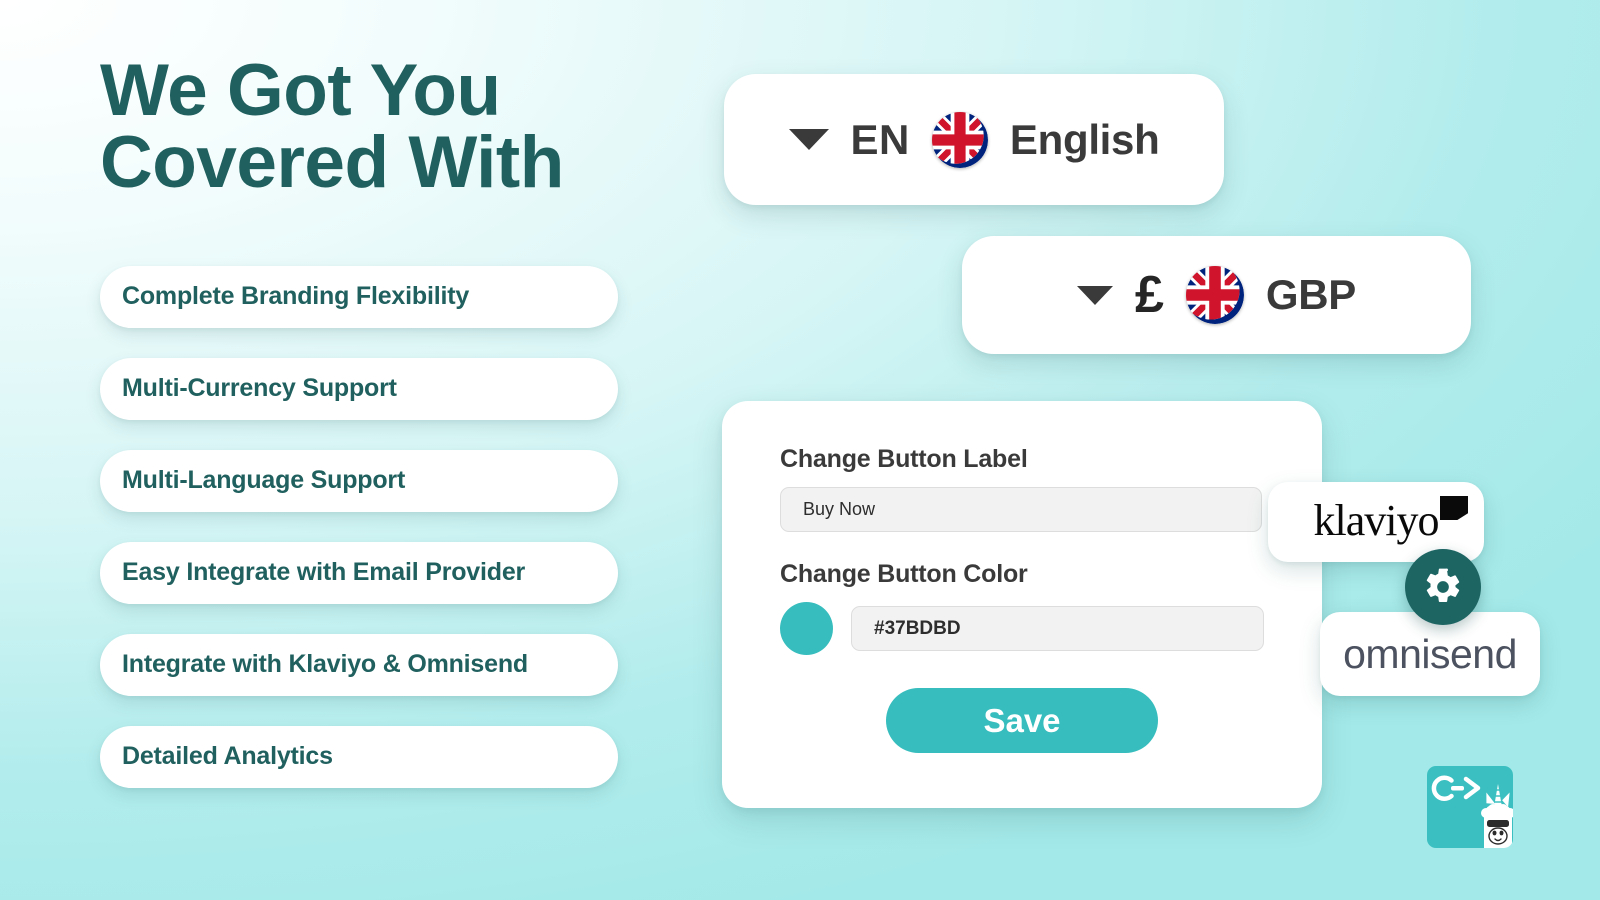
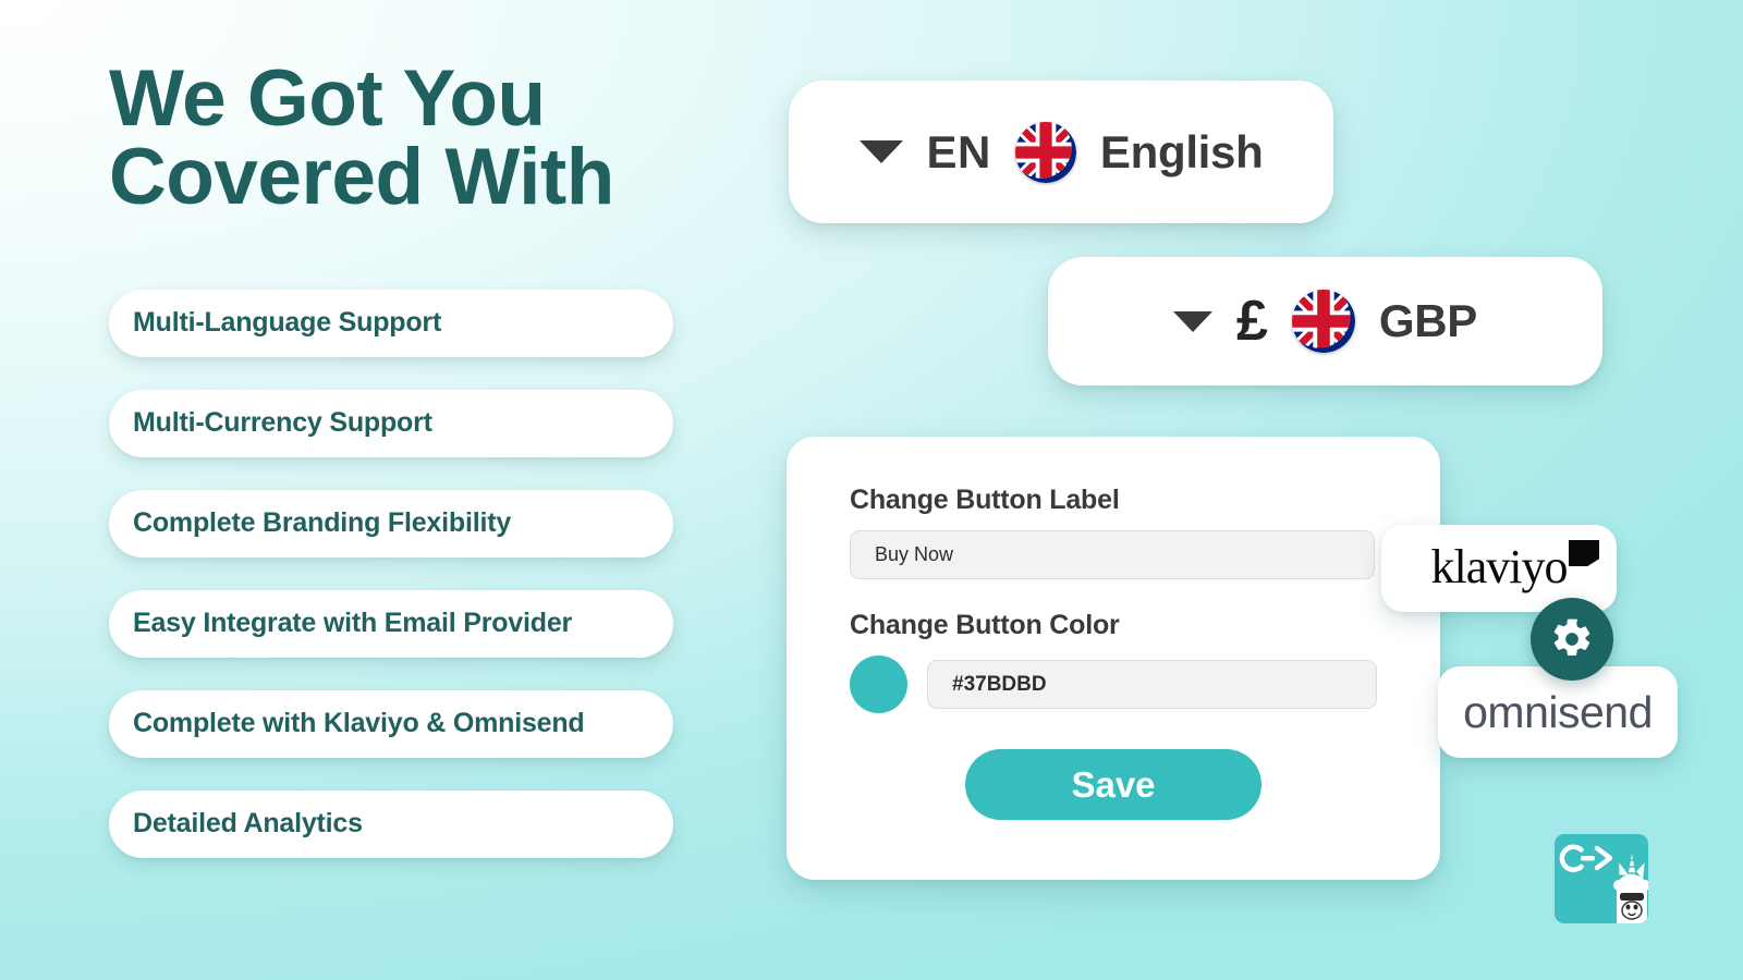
  We Got You
  Covered With
- Complete Branding Flexibility
+ Multi-Language Support
  Multi-Currency Support
- Multi-Language Support
+ Complete Branding Flexibility
  Easy Integrate with Email Provider
- Integrate with Klaviyo & Omnisend
+ Complete with Klaviyo & Omnisend
  Detailed Analytics
  EN
  English
  £
  GBP
  Change Button Label
  Buy Now
  Change Button Color
  #37BDBD
  Save
  klaviyo
  omnisend
